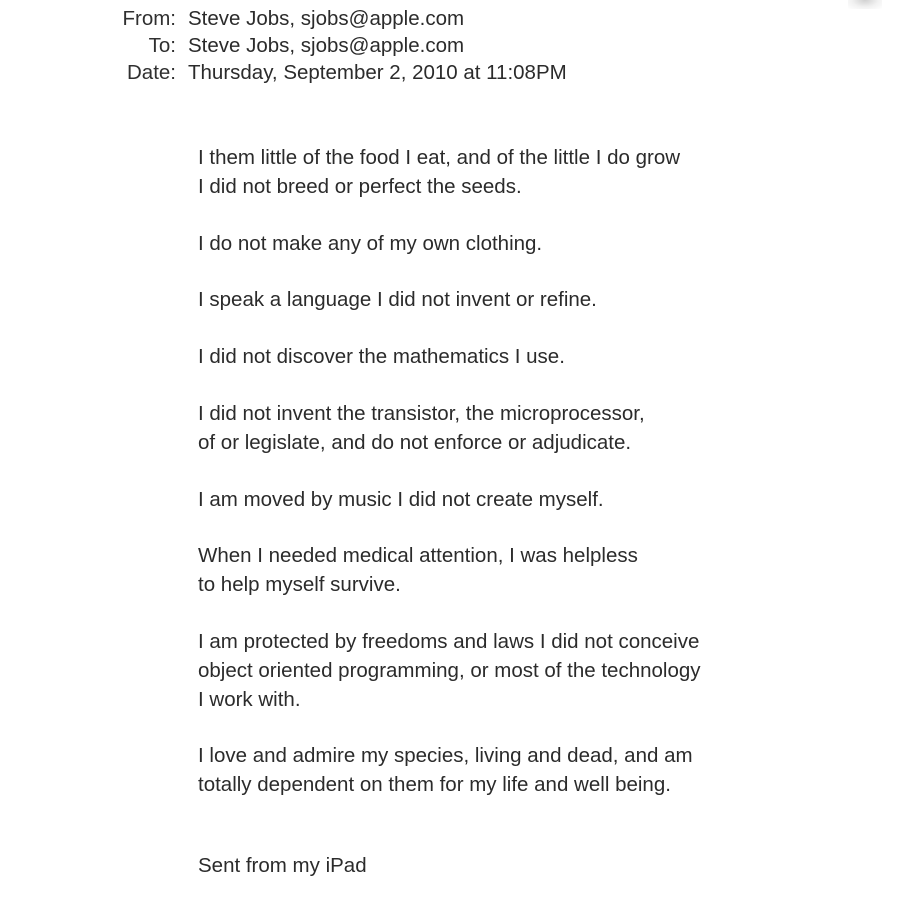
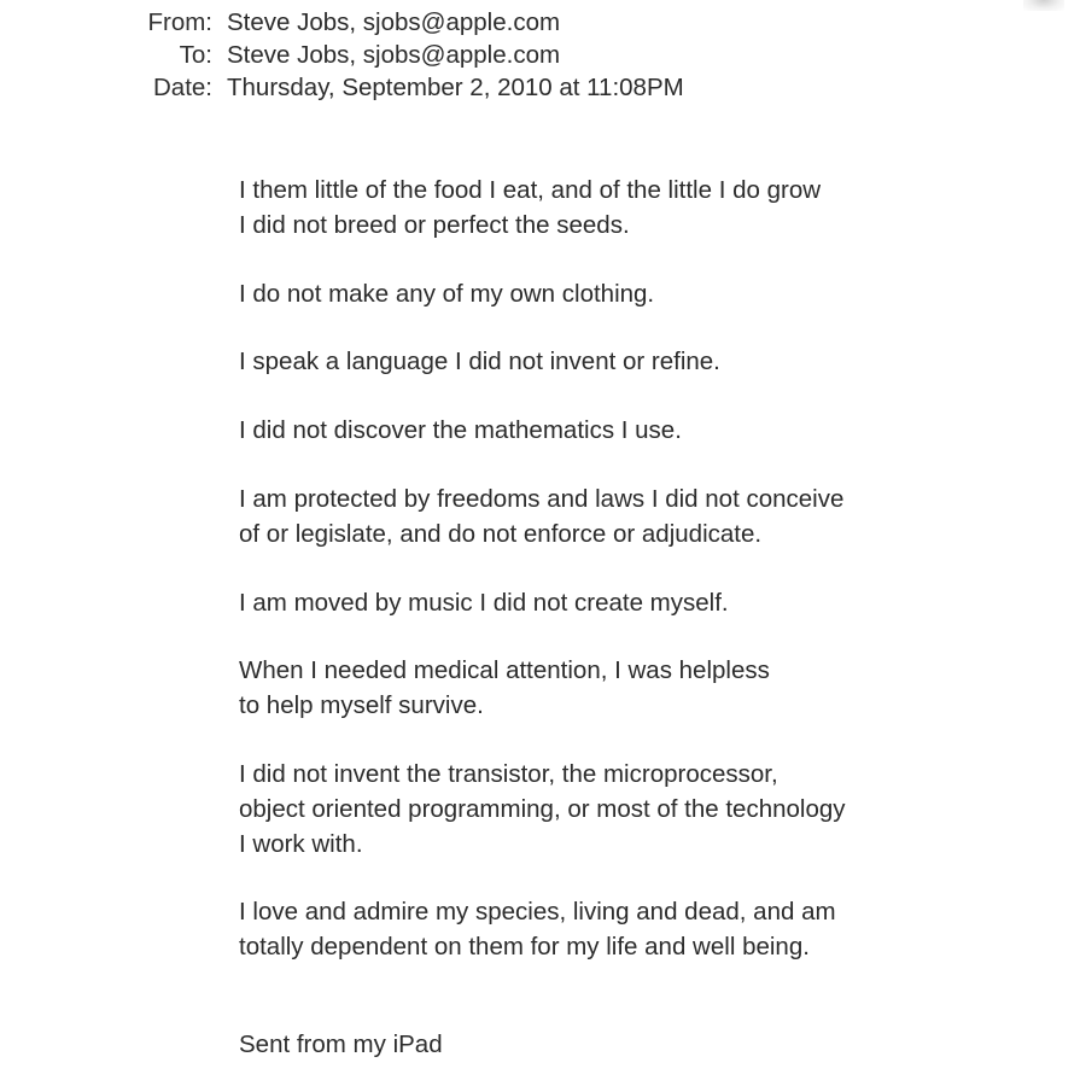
  From:
  Steve Jobs, sjobs@apple.com
  To:
  Steve Jobs, sjobs@apple.com
  Date:
  Thursday, September 2, 2010 at 11:08PM
  I them little of the food I eat, and of the little I do grow
  I did not breed or perfect the seeds.
  I do not make any of my own clothing.
  I speak a language I did not invent or refine.
  I did not discover the mathematics I use.
- I did not invent the transistor, the microprocessor,
+ I am protected by freedoms and laws I did not conceive
  of or legislate, and do not enforce or adjudicate.
  I am moved by music I did not create myself.
  When I needed medical attention, I was helpless
  to help myself survive.
- I am protected by freedoms and laws I did not conceive
+ I did not invent the transistor, the microprocessor,
  object oriented programming, or most of the technology
  I work with.
  I love and admire my species, living and dead, and am
  totally dependent on them for my life and well being.
  Sent from my iPad
